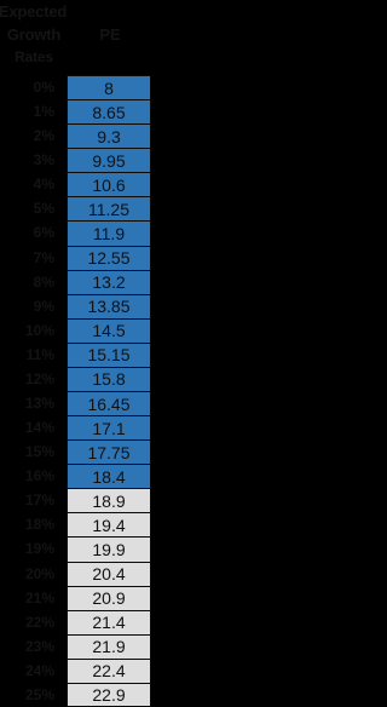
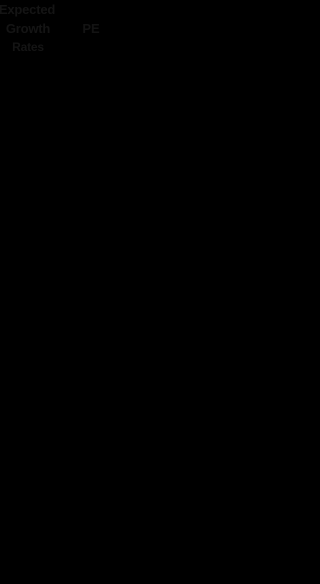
- 8
- 8.65
- 9.3
- 9.95
- 10.6
- 11.25
- 11.9
- 12.55
- 13.2
- 13.85
- 14.5
- 15.15
- 15.8
- 16.45
- 17.1
- 17.75
- 18.4
- 18.9
- 19.4
- 19.9
- 20.4
- 20.9
- 21.4
- 21.9
- 22.4
- 22.9
